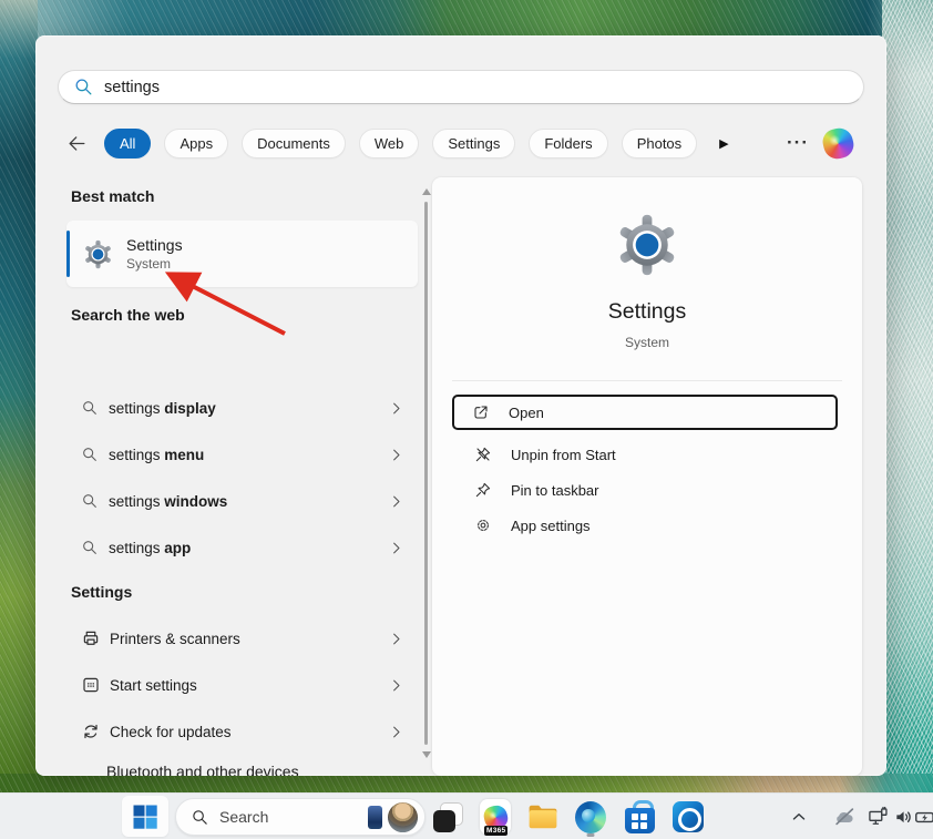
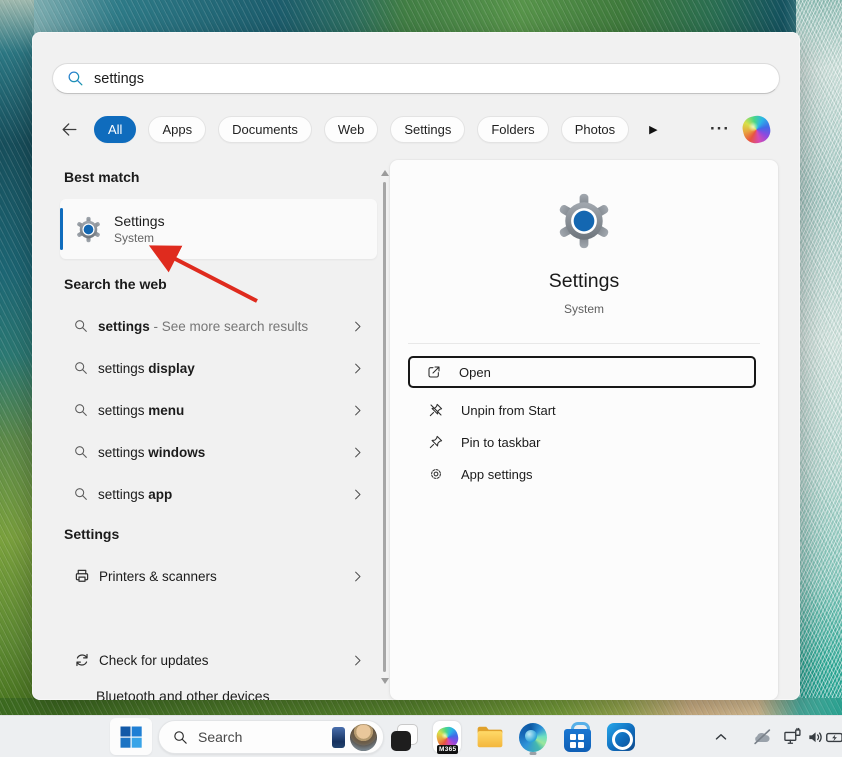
  settings
  All
  Apps
  Documents
  Web
  Settings
  Folders
  Photos
  ▶
  ···
  Best match
  Settings
  System
  Search the web
+ settings - See more search results
  settings display
  settings menu
  settings windows
  settings app
  Settings
  Printers & scanners
- Start settings
  Check for updates
  Bluetooth and other devices
  Settings
  System
  Open
  Unpin from Start
  Pin to taskbar
  App settings
  Search
